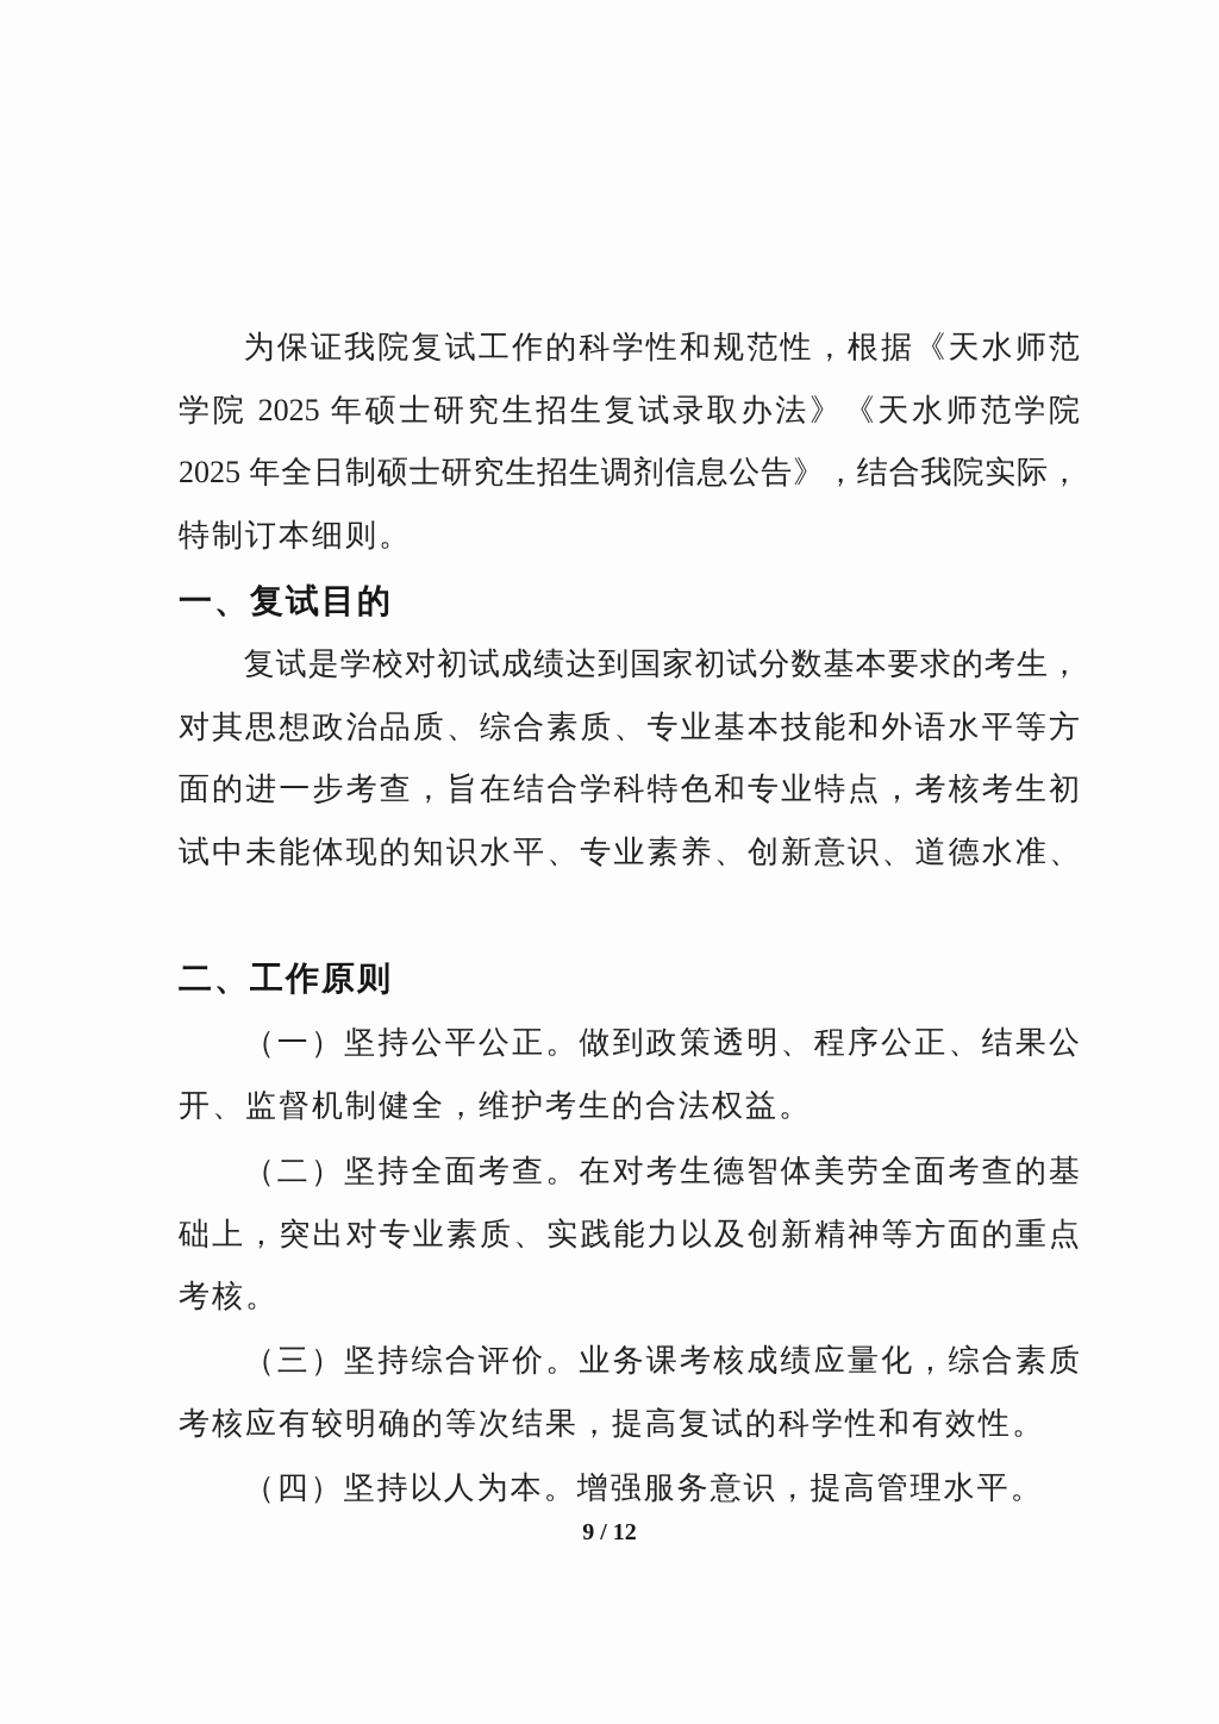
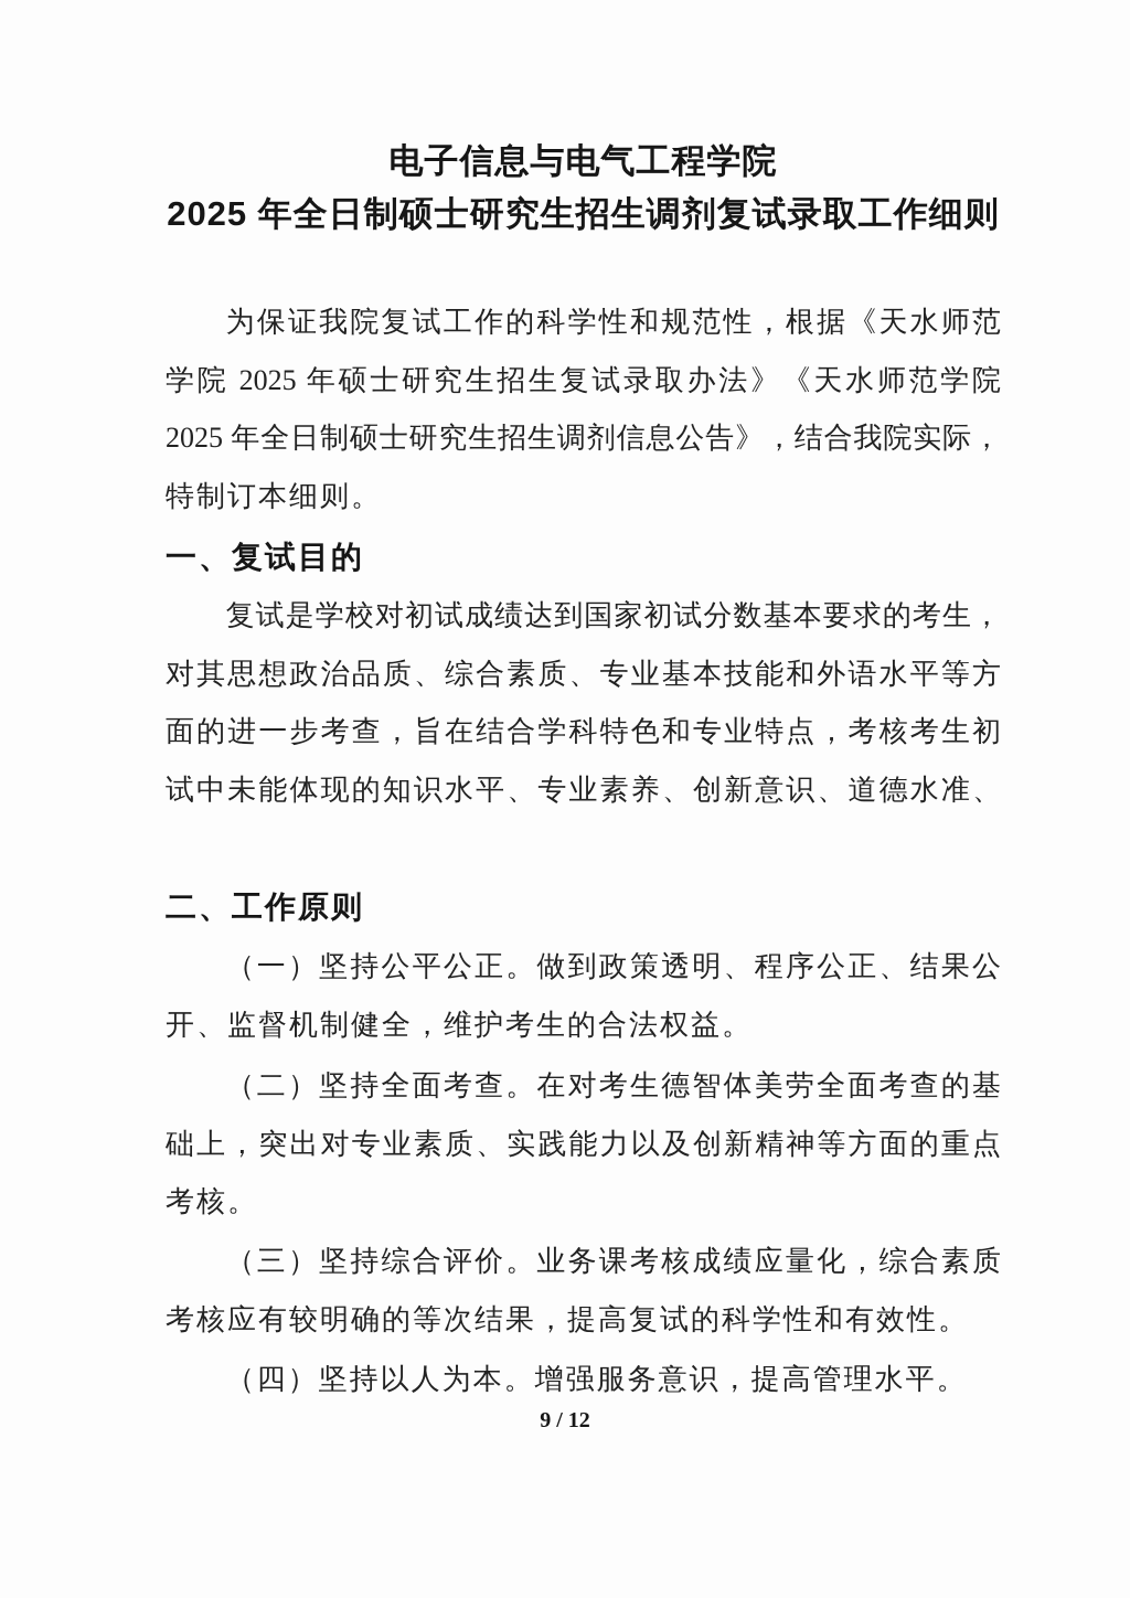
+ 电子信息与电气工程学院
+ 2025 年全日制硕士研究生招生调剂复试录取工作细则
  为保证我院复试工作的科学性和规范性，根据《天水师范
  学院 2025 年硕士研究生招生复试录取办法》《天水师范学院
  2025 年全日制硕士研究生招生调剂信息公告》，结合我院实际，
  特制订本细则。
  一、复试目的
  复试是学校对初试成绩达到国家初试分数基本要求的考生，
  对其思想政治品质、综合素质、专业基本技能和外语水平等方
  面的进一步考查，旨在结合学科特色和专业特点，考核考生初
  试中未能体现的知识水平、专业素养、创新意识、道德水准、
  二、工作原则
  （一）坚持公平公正。做到政策透明、程序公正、结果公
  开、监督机制健全，维护考生的合法权益。
  （二）坚持全面考查。在对考生德智体美劳全面考查的基
  础上，突出对专业素质、实践能力以及创新精神等方面的重点
  考核。
  （三）坚持综合评价。业务课考核成绩应量化，综合素质
  考核应有较明确的等次结果，提高复试的科学性和有效性。
  （四）坚持以人为本。增强服务意识，提高管理水平。
  9 / 12
